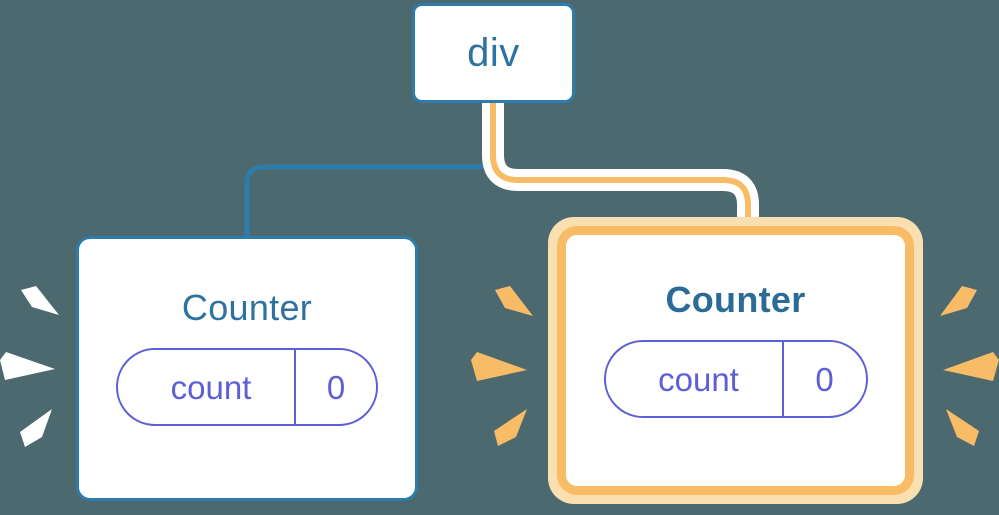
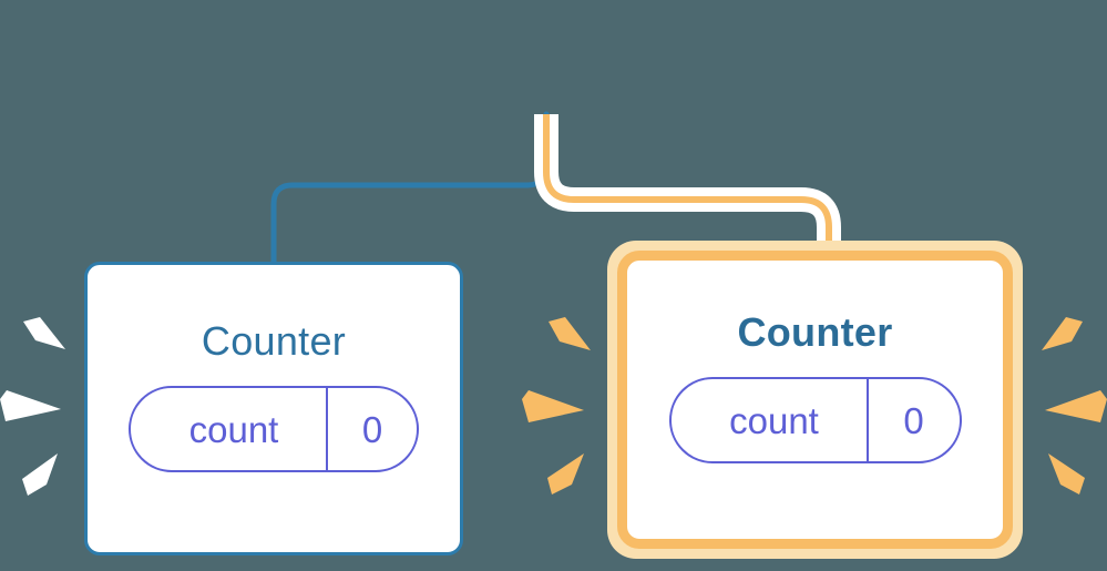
- div
  Counter
  count
  0
  Counter
  count
  0
